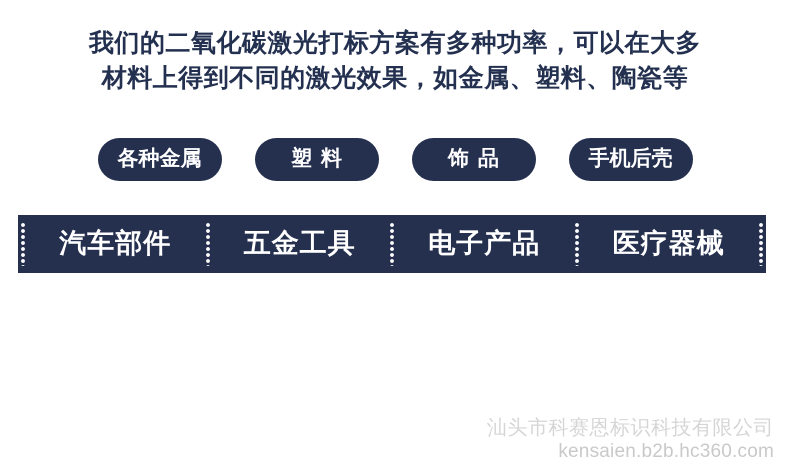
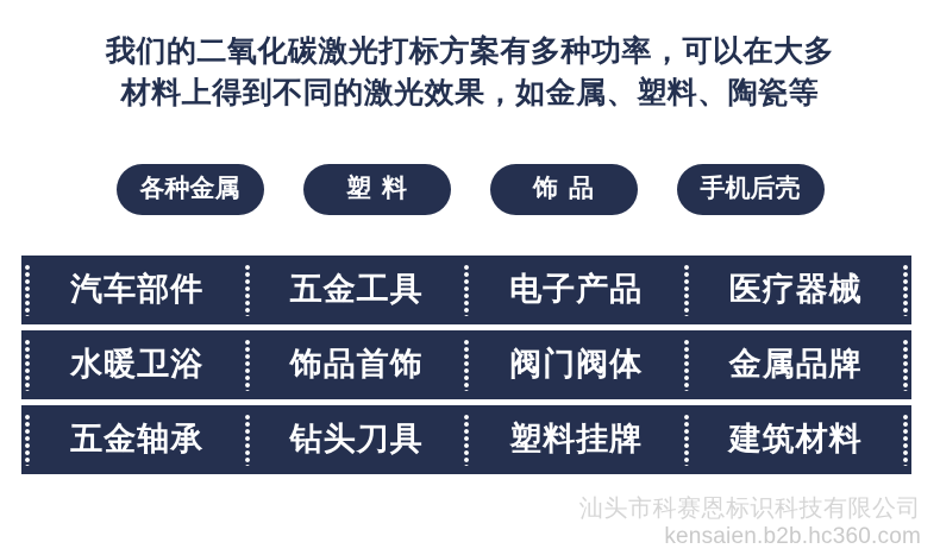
  我们的二氧化碳激光打标方案有多种功率，可以在大多
  材料上得到不同的激光效果，如金属、塑料、陶瓷等
  各种金属
  塑料
  饰品
  手机后壳
  汽车部件
  五金工具
  电子产品
  医疗器械
+ 水暖卫浴
+ 饰品首饰
+ 阀门阀体
+ 金属品牌
+ 五金轴承
+ 钻头刀具
+ 塑料挂牌
+ 建筑材料
  汕头市科赛恩标识科技有限公司
  kensaien.b2b.hc360.com
